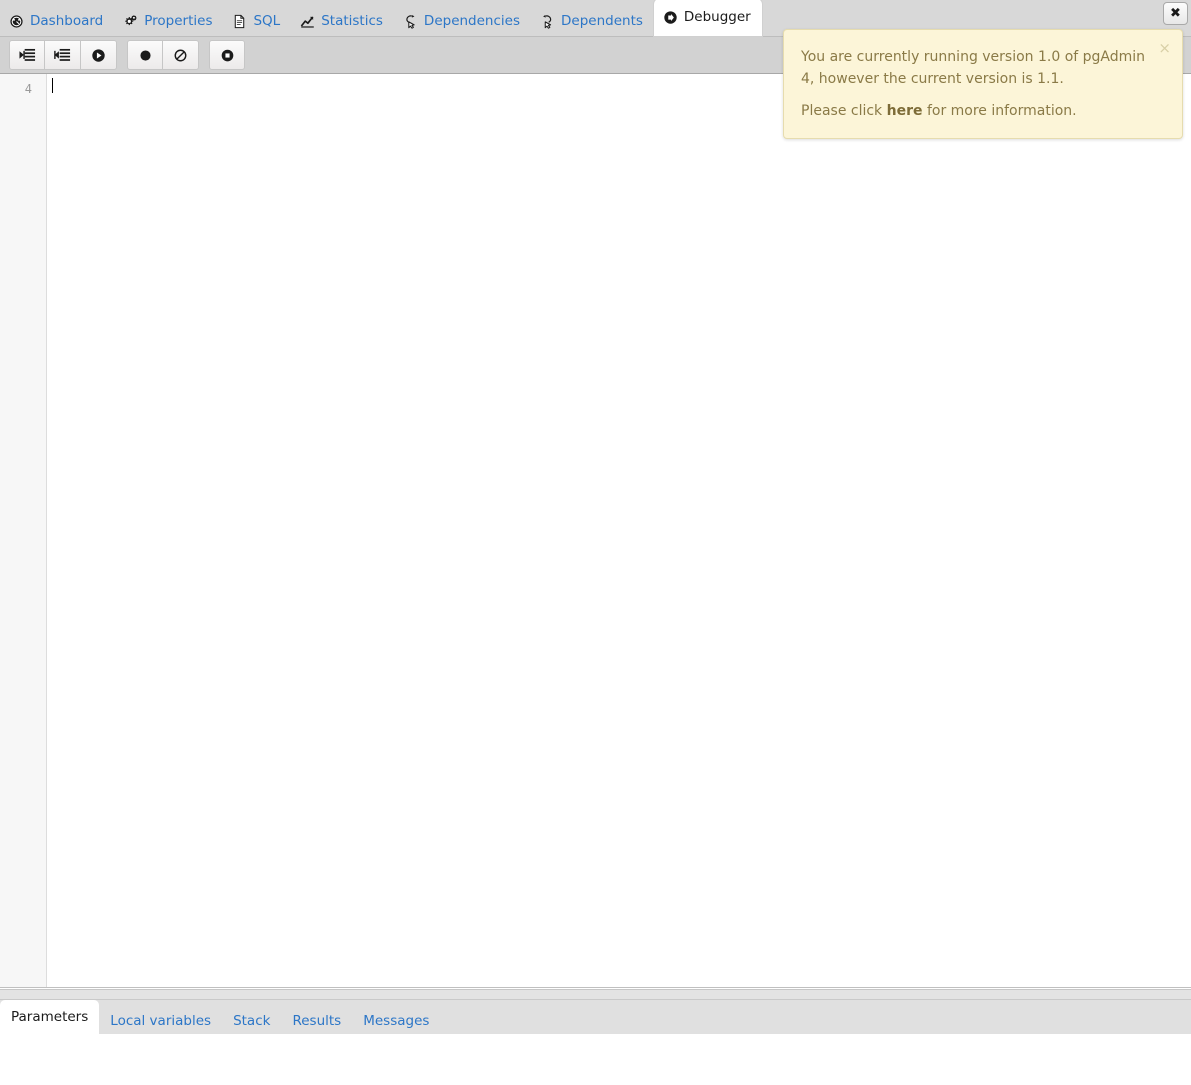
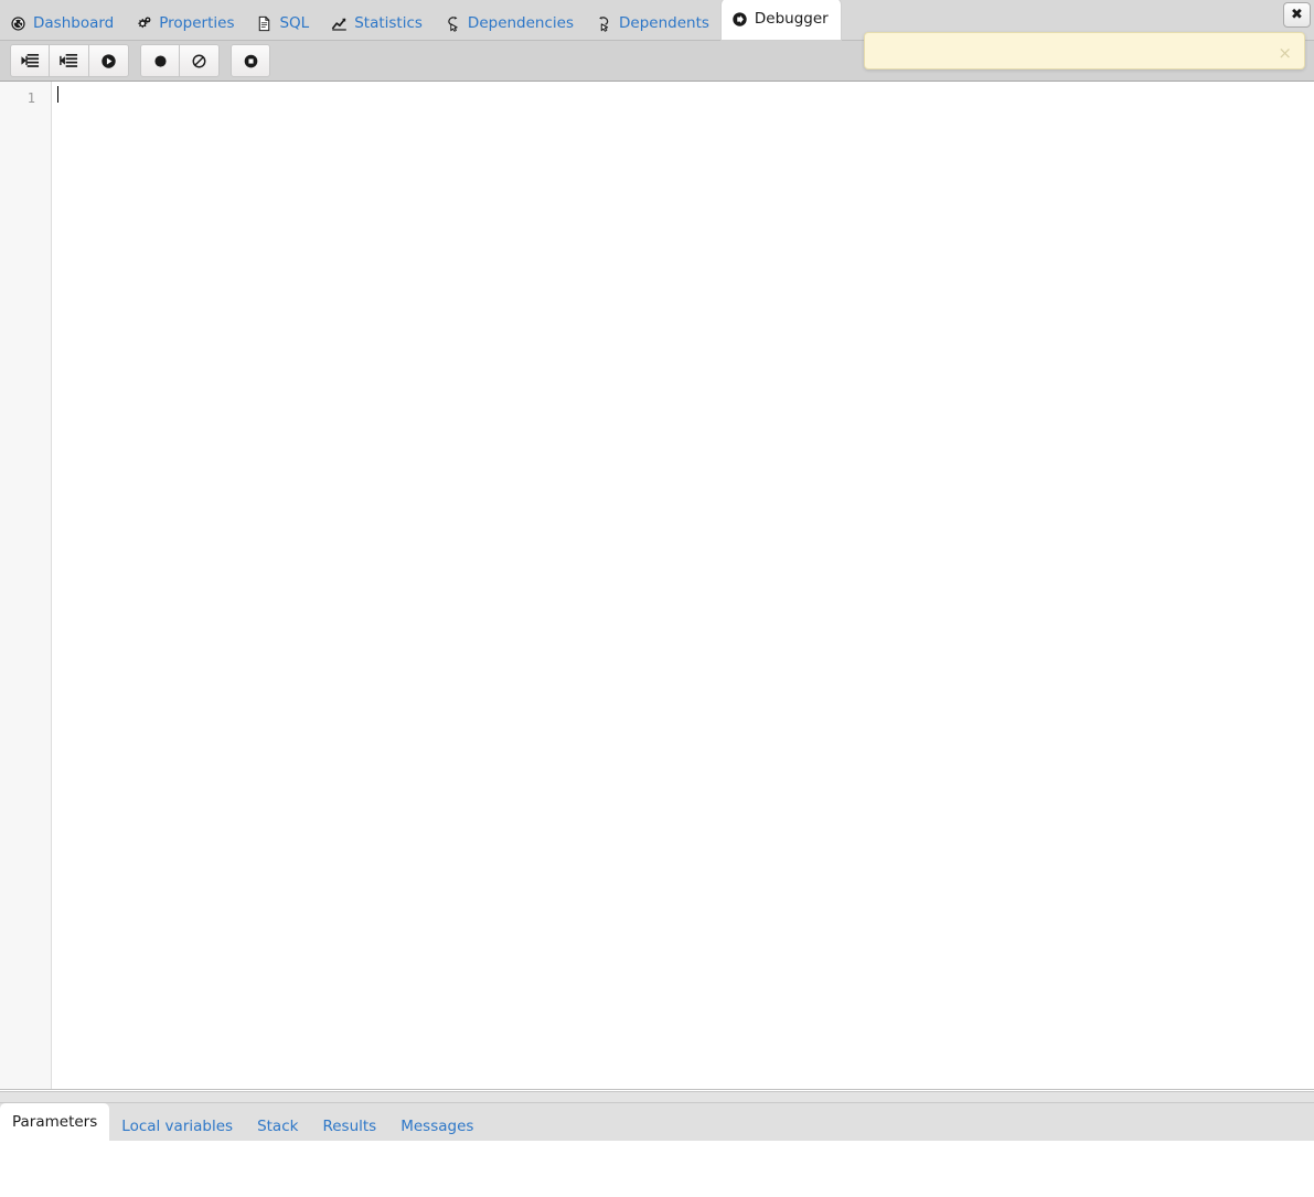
  Dashboard
  Properties
  SQL
  Statistics
  Dependencies
  Dependents
  Debugger
  ✖
- 4
+ 1
  Parameters
  Local variables
  Stack
  Results
  Messages
  ×
- You are currently running version 1.0 of pgAdmin 4, however the current version is 1.1.
- Please click here for more information.
